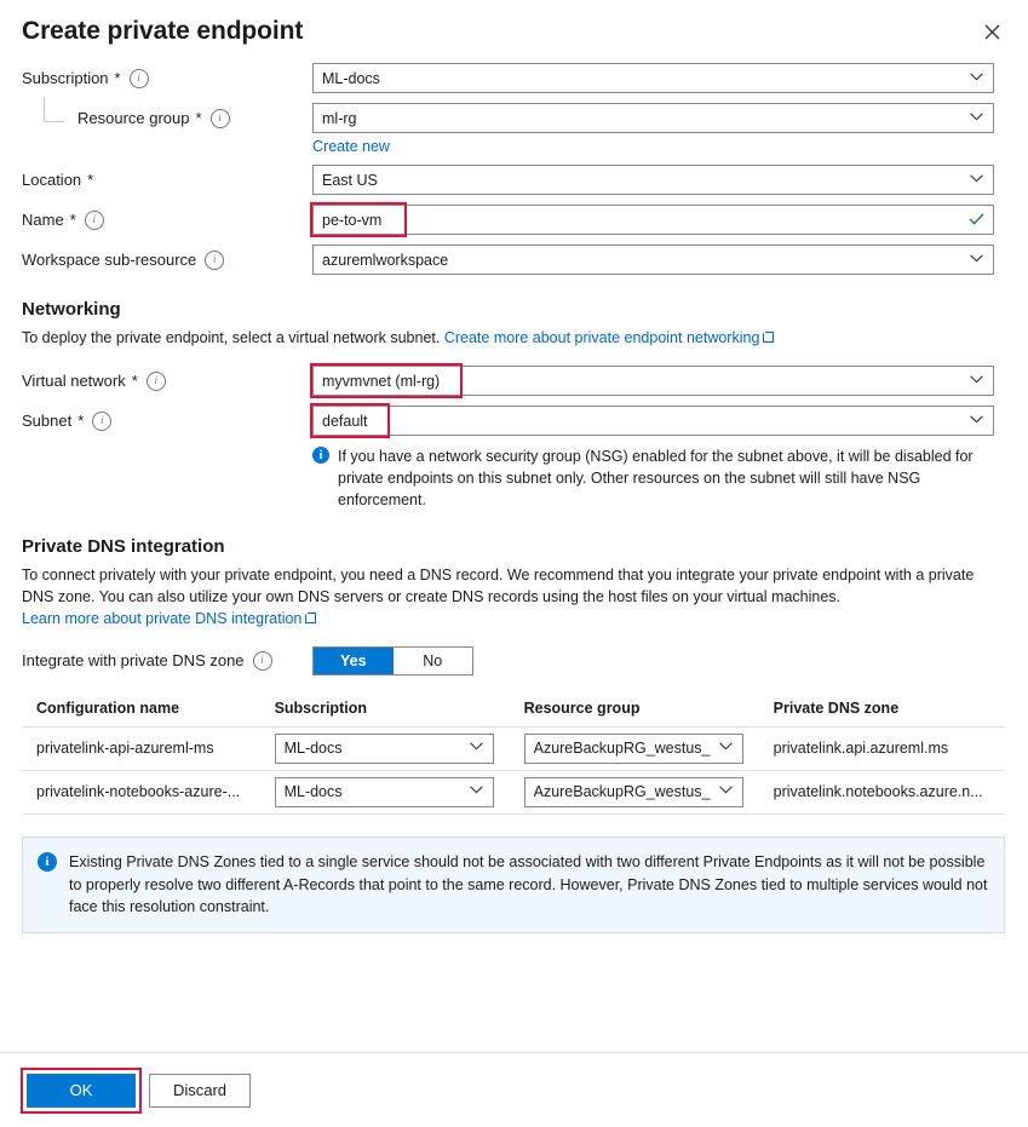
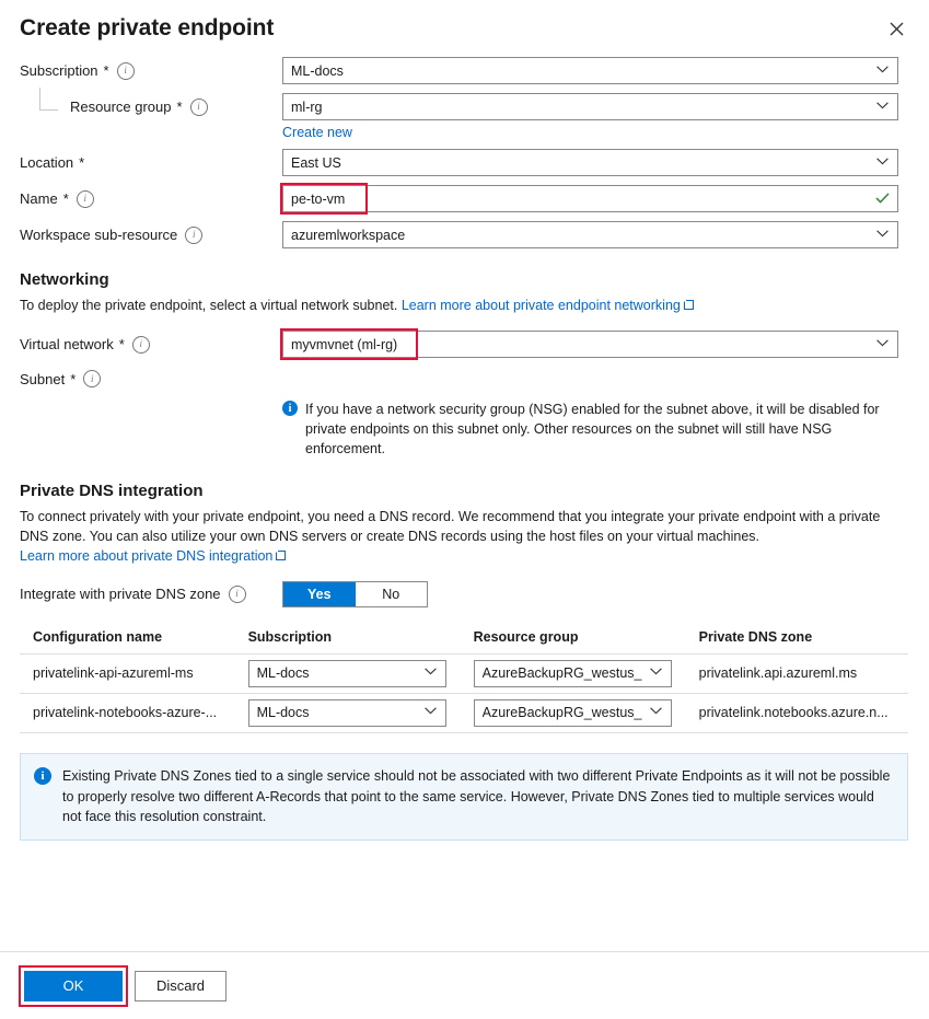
  Create private endpoint
  Subscription
  *
  i
  ML-docs
  Resource group
  *
  i
  ml-rg
  Create new
  Location
  *
  East US
  Name
  *
  i
  pe-to-vm
  Workspace sub-resource
  i
  azuremlworkspace
  Networking
- To deploy the private endpoint, select a virtual network subnet. Create more about private endpoint networking
+ To deploy the private endpoint, select a virtual network subnet. Learn more about private endpoint networking
  Virtual network
  *
  i
  myvmvnet (ml-rg)
  Subnet
  *
  i
- default
  i
  If you have a network security group (NSG) enabled for the subnet above, it will be disabled for private endpoints on this subnet only. Other resources on the subnet will still have NSG enforcement.
  Private DNS integration
  To connect privately with your private endpoint, you need a DNS record. We recommend that you integrate your private endpoint with a private DNS zone. You can also utilize your own DNS servers or create DNS records using the host files on your virtual machines.
  Learn more about private DNS integration
  Integrate with private DNS zone
  i
  Yes
  No
  Configuration name	Subscription	Resource group	Private DNS zone
  privatelink-api-azureml-ms	ML-docs	AzureBackupRG_westus_	privatelink.api.azureml.ms
  privatelink-notebooks-azure-...	ML-docs	AzureBackupRG_westus_	privatelink.notebooks.azure.n...
  i
- Existing Private DNS Zones tied to a single service should not be associated with two different Private Endpoints as it will not be possible to properly resolve two different A-Records that point to the same record. However, Private DNS Zones tied to multiple services would not face this resolution constraint.
+ Existing Private DNS Zones tied to a single service should not be associated with two different Private Endpoints as it will not be possible to properly resolve two different A-Records that point to the same service. However, Private DNS Zones tied to multiple services would not face this resolution constraint.
  OK
  Discard
